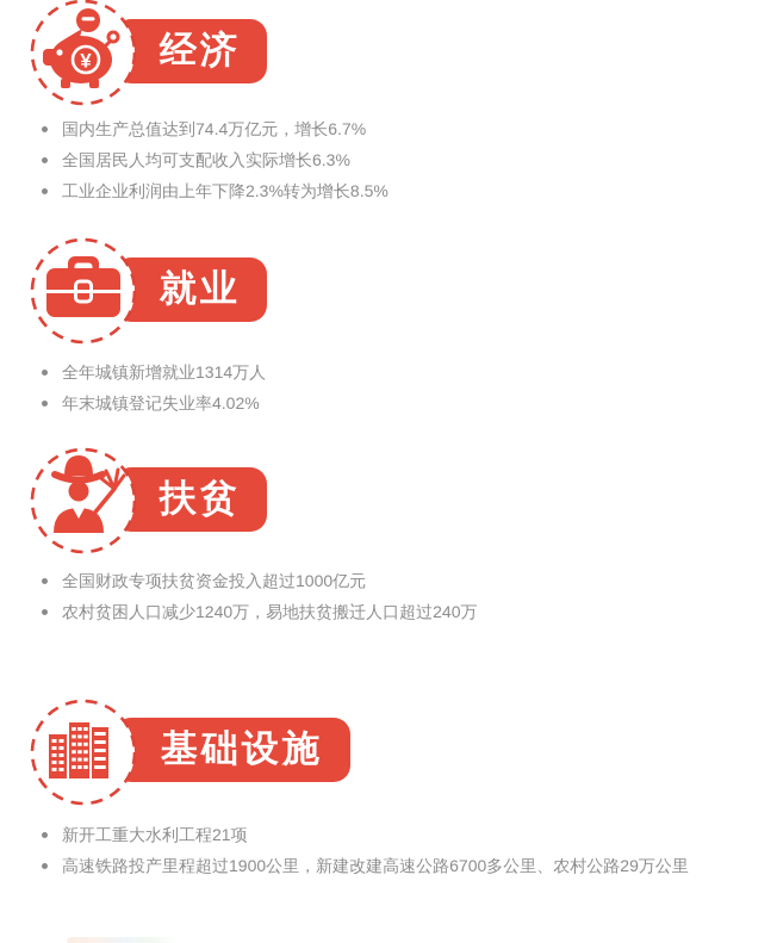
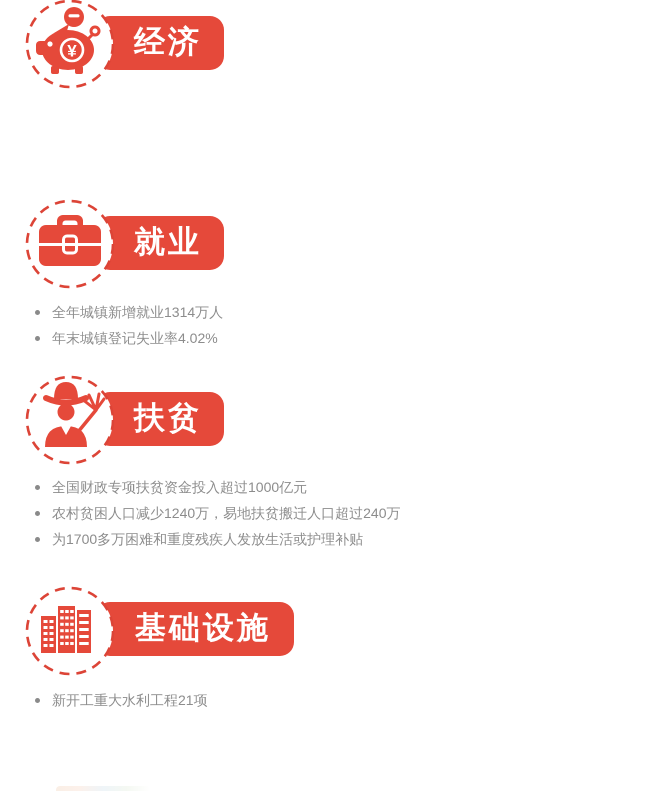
  ¥
  经济
- 国内生产总值达到74.4万亿元，增长6.7%
- 全国居民人均可支配收入实际增长6.3%
- 工业企业利润由上年下降2.3%转为增长8.5%
  就业
  全年城镇新增就业1314万人
  年末城镇登记失业率4.02%
  扶贫
  全国财政专项扶贫资金投入超过1000亿元
  农村贫困人口减少1240万，易地扶贫搬迁人口超过240万
+ 为1700多万困难和重度残疾人发放生活或护理补贴
  基础设施
  新开工重大水利工程21项
- 高速铁路投产里程超过1900公里，新建改建高速公路6700多公里、农村公路29万公里
